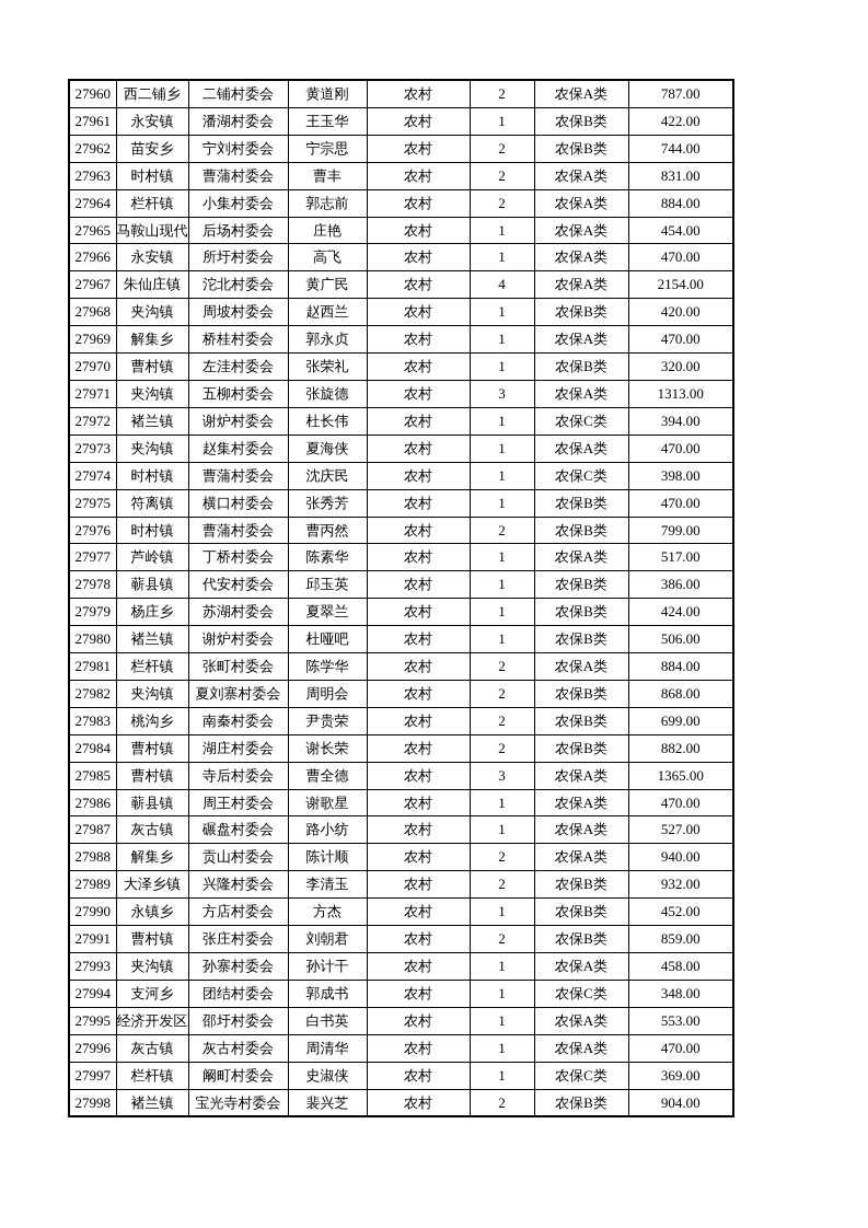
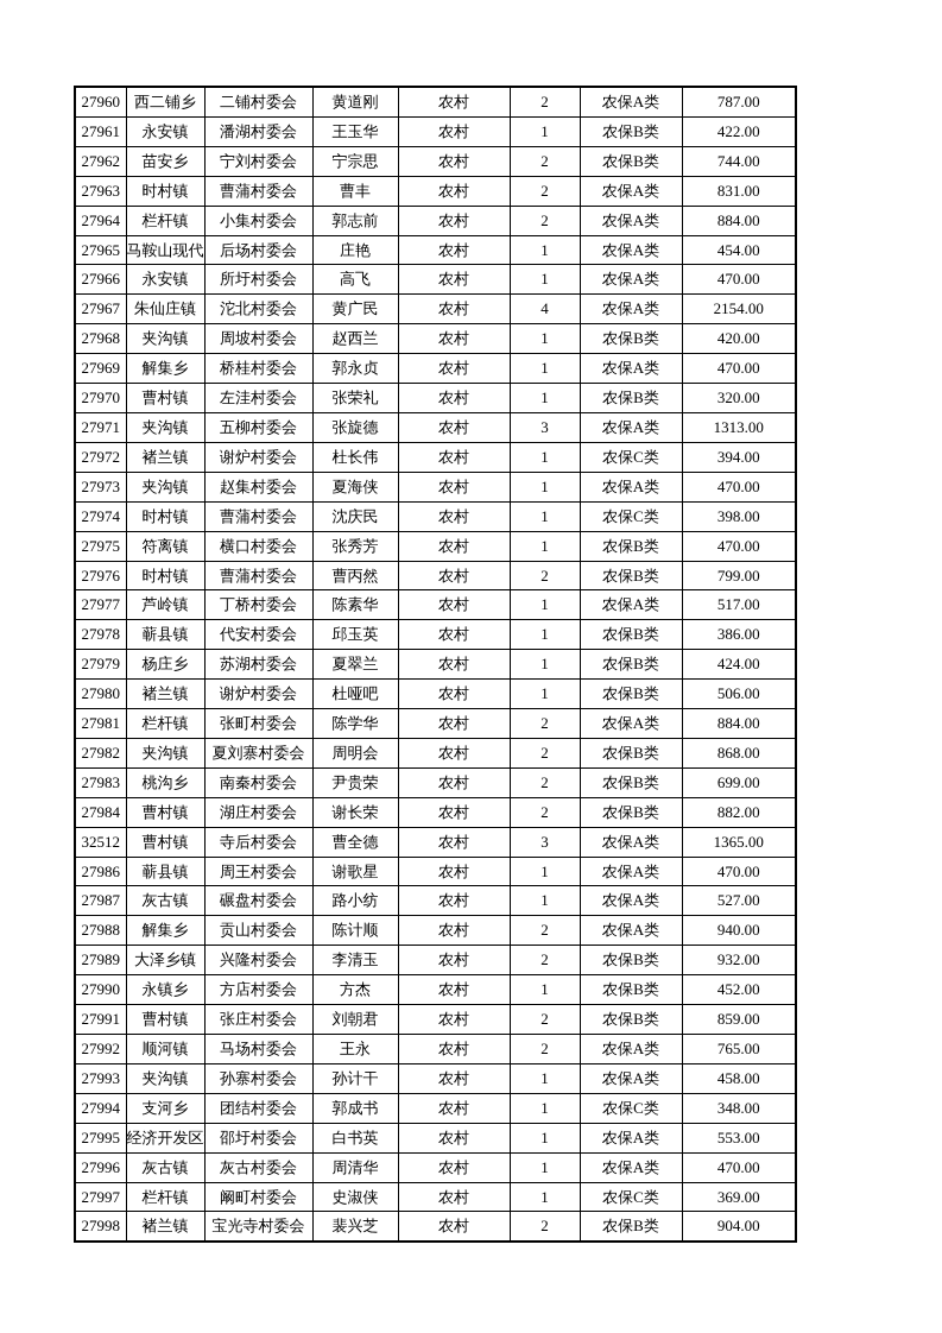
  27960	西二铺乡	二铺村委会	黄道刚	农村	2	农保A类	787.00
  27961	永安镇	潘湖村委会	王玉华	农村	1	农保B类	422.00
  27962	苗安乡	宁刘村委会	宁宗思	农村	2	农保B类	744.00
  27963	时村镇	曹蒲村委会	曹丰	农村	2	农保A类	831.00
  27964	栏杆镇	小集村委会	郭志前	农村	2	农保A类	884.00
  27965	马鞍山现代	后场村委会	庄艳	农村	1	农保A类	454.00
  27966	永安镇	所圩村委会	高飞	农村	1	农保A类	470.00
  27967	朱仙庄镇	沱北村委会	黄广民	农村	4	农保A类	2154.00
  27968	夹沟镇	周坡村委会	赵西兰	农村	1	农保B类	420.00
  27969	解集乡	桥桂村委会	郭永贞	农村	1	农保A类	470.00
  27970	曹村镇	左洼村委会	张荣礼	农村	1	农保B类	320.00
  27971	夹沟镇	五柳村委会	张旋德	农村	3	农保A类	1313.00
  27972	褚兰镇	谢炉村委会	杜长伟	农村	1	农保C类	394.00
  27973	夹沟镇	赵集村委会	夏海侠	农村	1	农保A类	470.00
  27974	时村镇	曹蒲村委会	沈庆民	农村	1	农保C类	398.00
  27975	符离镇	横口村委会	张秀芳	农村	1	农保B类	470.00
  27976	时村镇	曹蒲村委会	曹丙然	农村	2	农保B类	799.00
  27977	芦岭镇	丁桥村委会	陈素华	农村	1	农保A类	517.00
  27978	蕲县镇	代安村委会	邱玉英	农村	1	农保B类	386.00
  27979	杨庄乡	苏湖村委会	夏翠兰	农村	1	农保B类	424.00
  27980	褚兰镇	谢炉村委会	杜哑吧	农村	1	农保B类	506.00
  27981	栏杆镇	张町村委会	陈学华	农村	2	农保A类	884.00
  27982	夹沟镇	夏刘寨村委会	周明会	农村	2	农保B类	868.00
  27983	桃沟乡	南秦村委会	尹贵荣	农村	2	农保B类	699.00
  27984	曹村镇	湖庄村委会	谢长荣	农村	2	农保B类	882.00
- 27985	曹村镇	寺后村委会	曹全德	农村	3	农保A类	1365.00
+ 32512	曹村镇	寺后村委会	曹全德	农村	3	农保A类	1365.00
  27986	蕲县镇	周王村委会	谢歌星	农村	1	农保A类	470.00
  27987	灰古镇	碾盘村委会	路小纺	农村	1	农保A类	527.00
  27988	解集乡	贡山村委会	陈计顺	农村	2	农保A类	940.00
  27989	大泽乡镇	兴隆村委会	李清玉	农村	2	农保B类	932.00
  27990	永镇乡	方店村委会	方杰	农村	1	农保B类	452.00
  27991	曹村镇	张庄村委会	刘朝君	农村	2	农保B类	859.00
+ 27992	顺河镇	马场村委会	王永	农村	2	农保A类	765.00
  27993	夹沟镇	孙寨村委会	孙计干	农村	1	农保A类	458.00
  27994	支河乡	团结村委会	郭成书	农村	1	农保C类	348.00
  27995	经济开发区	邵圩村委会	白书英	农村	1	农保A类	553.00
  27996	灰古镇	灰古村委会	周清华	农村	1	农保A类	470.00
  27997	栏杆镇	阚町村委会	史淑侠	农村	1	农保C类	369.00
  27998	褚兰镇	宝光寺村委会	裴兴芝	农村	2	农保B类	904.00
